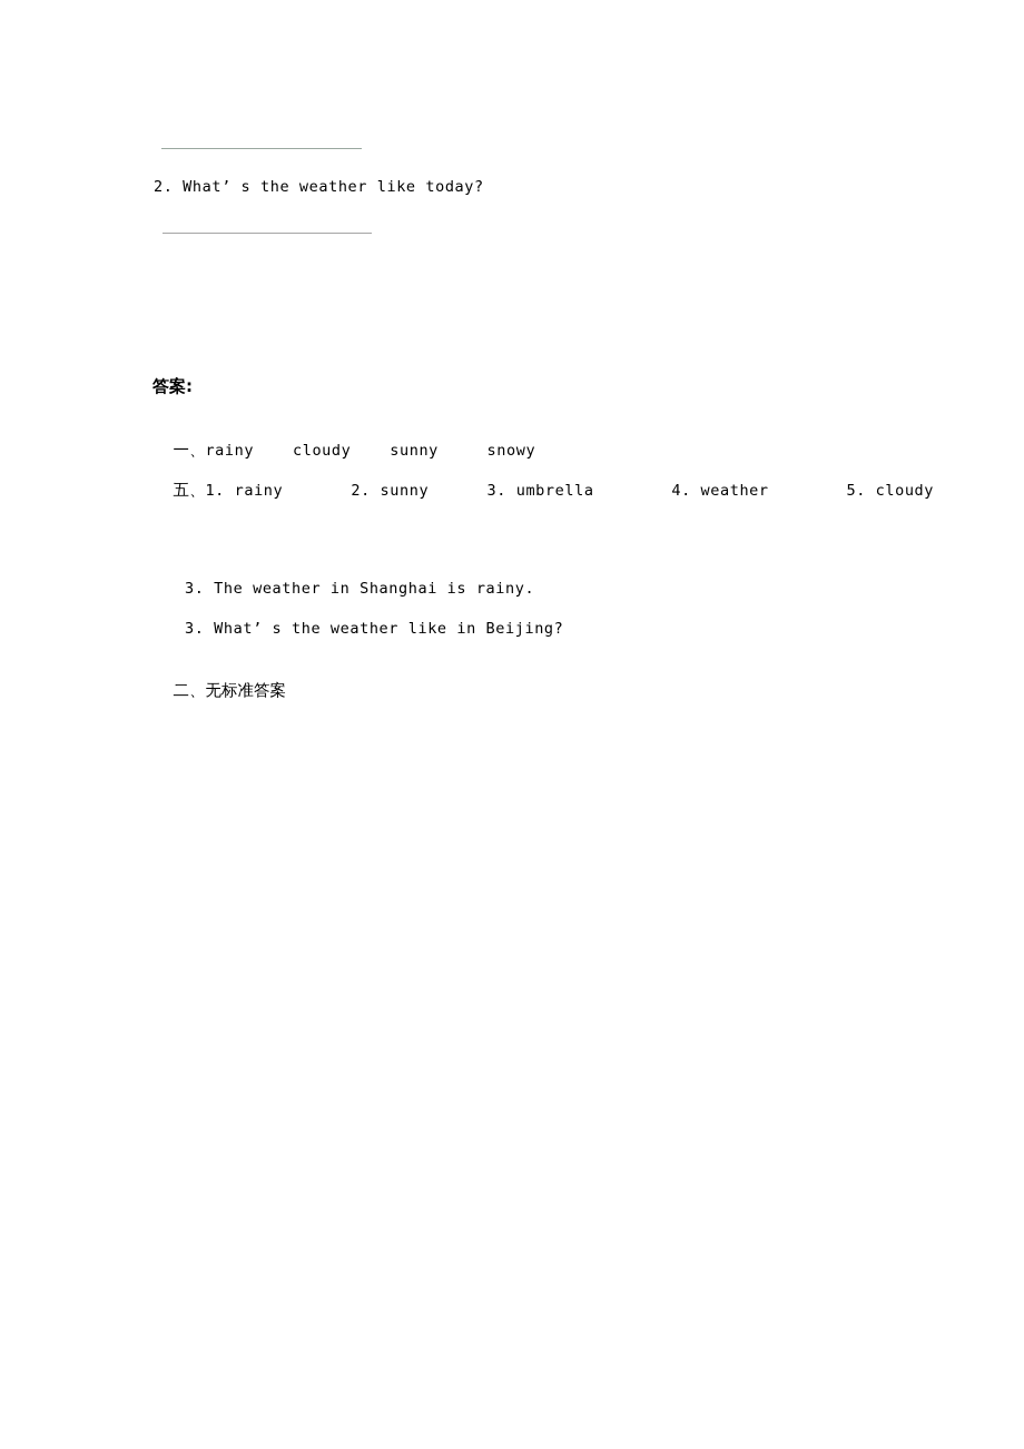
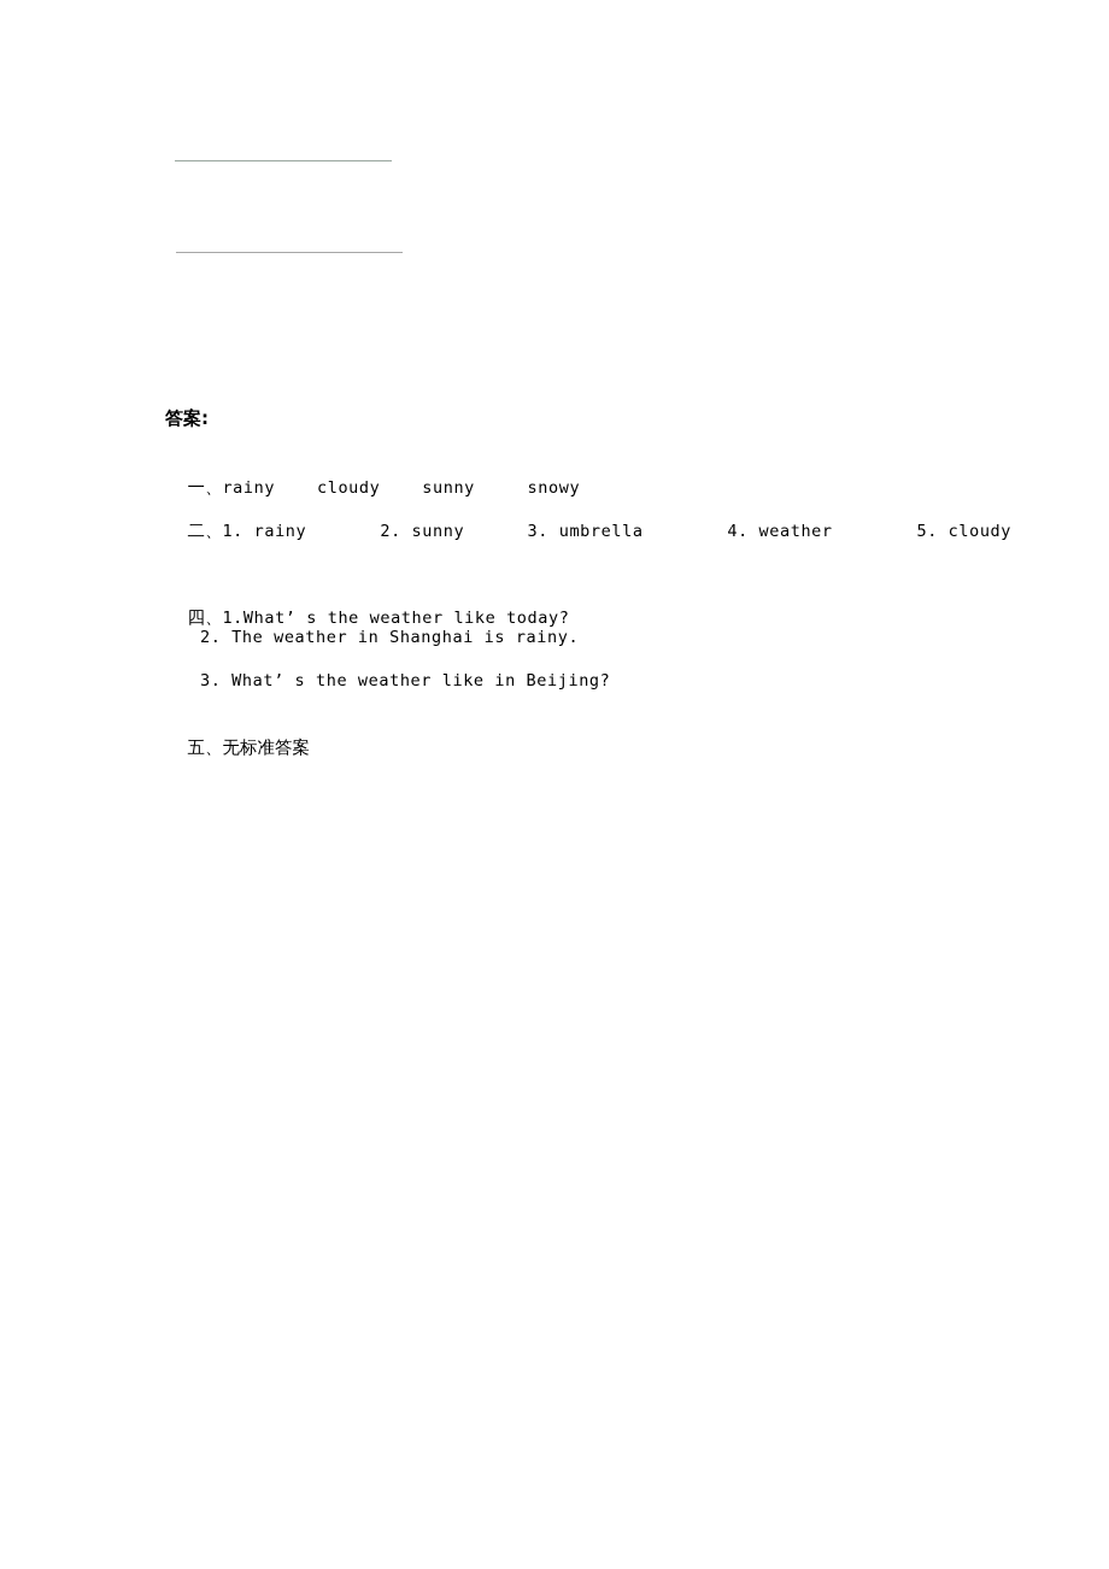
- 2. What’ s the weather like today?
  答案:
  一、rainy cloudy sunny snowy
- 五、1. rainy 2. sunny 3. umbrella 4. weather 5. cloudy
+ 二、1. rainy 2. sunny 3. umbrella 4. weather 5. cloudy
+ 四、1.What’ s the weather like today?
- 3. The weather in Shanghai is rainy.
+ 2. The weather in Shanghai is rainy.
  3. What’ s the weather like in Beijing?
- 二、无标准答案
+ 五、无标准答案
